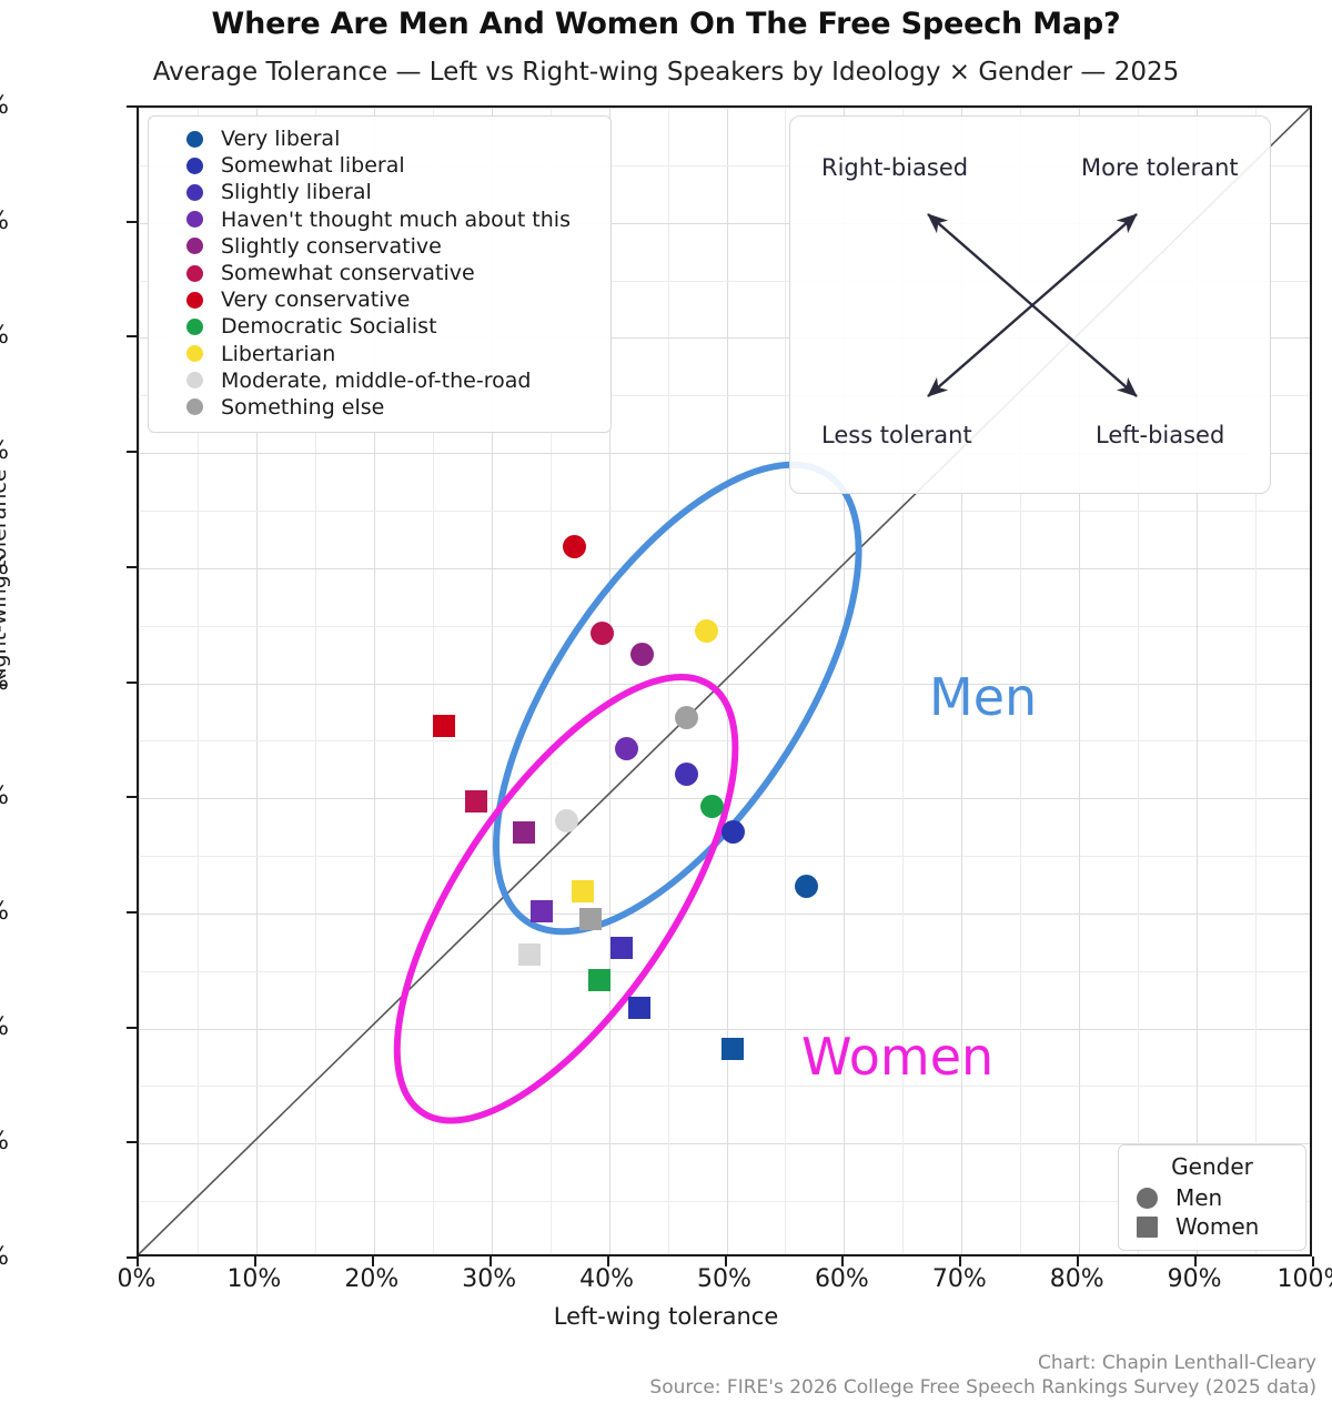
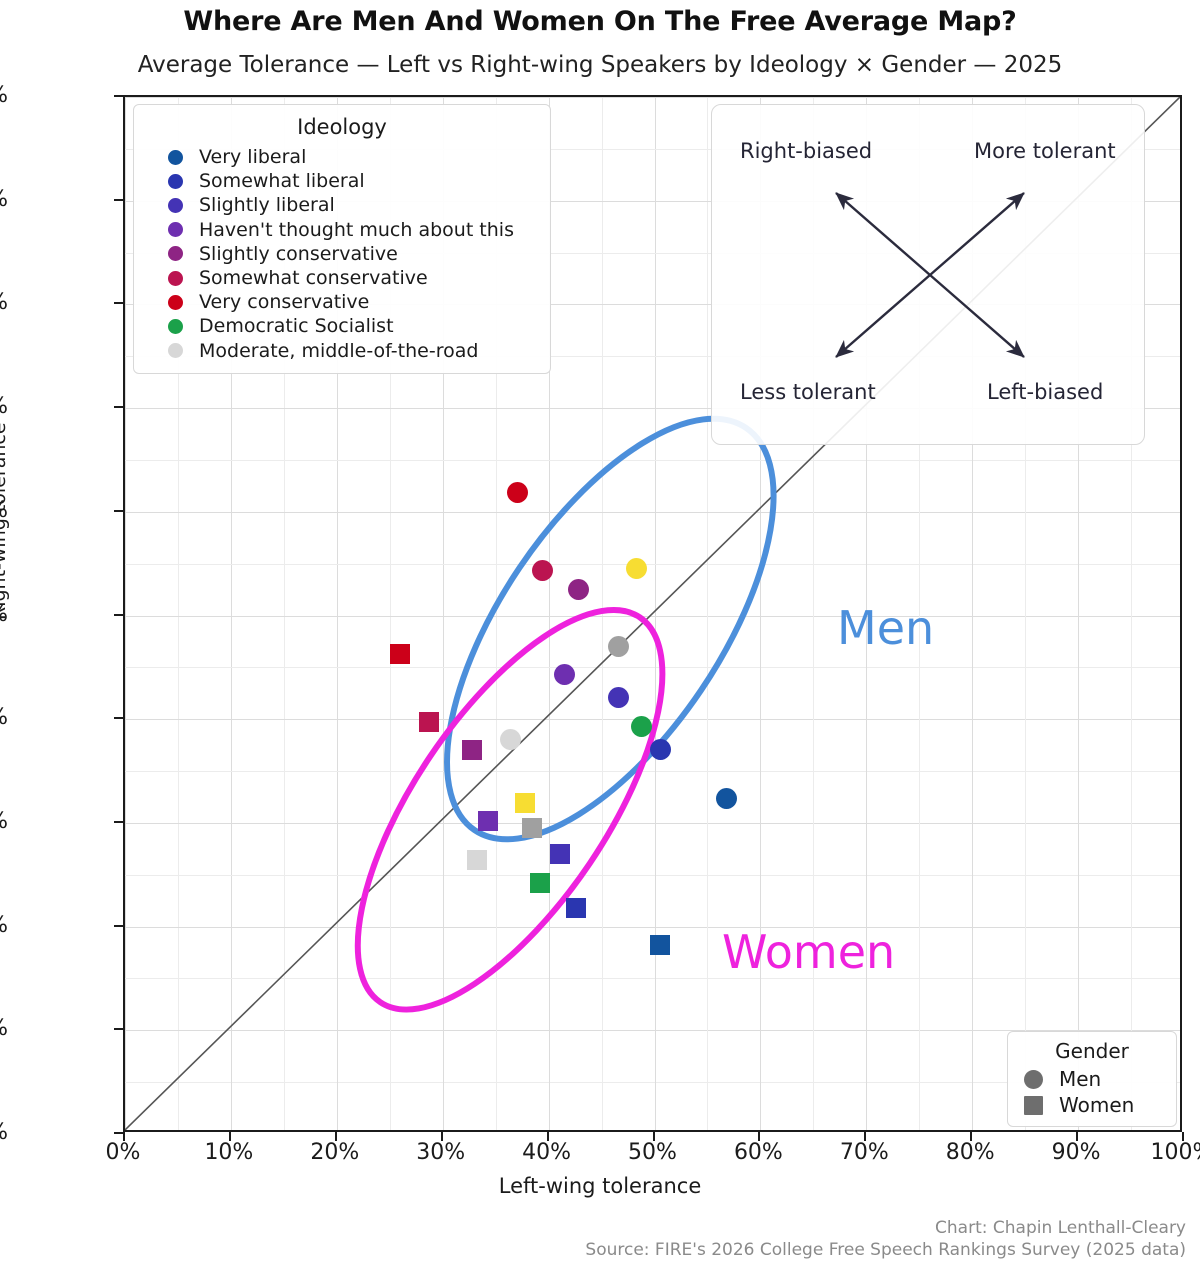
- Where Are Men And Women On The Free Speech Map?
+ Where Are Men And Women On The Free Average Map?
  Average Tolerance — Left vs Right-wing Speakers by Ideology × Gender — 2025
  Left-wing tolerance
  0%
  10%
  20%
  30%
  40%
  50%
  60%
  70%
  80%
  90%
  100
+ Ideology
  Very liberal
  Somewhat liberal
  Slightly liberal
  Haven't thought much about this
  Slightly conservative
  Somewhat conservative
  Very conservative
  Democratic Socialist
- Libertarian
  Moderate, middle-of-the-road
- Something else
  Gender
  Men
  Women
  Right-biased
  More tolerant
  Less tolerant
  Left-biased
  Men
  Women
  Chart: Chapin Lenthall-Cleary
  Source: FIRE's 2026 College Free Speech Rankings Survey (2025 data)
